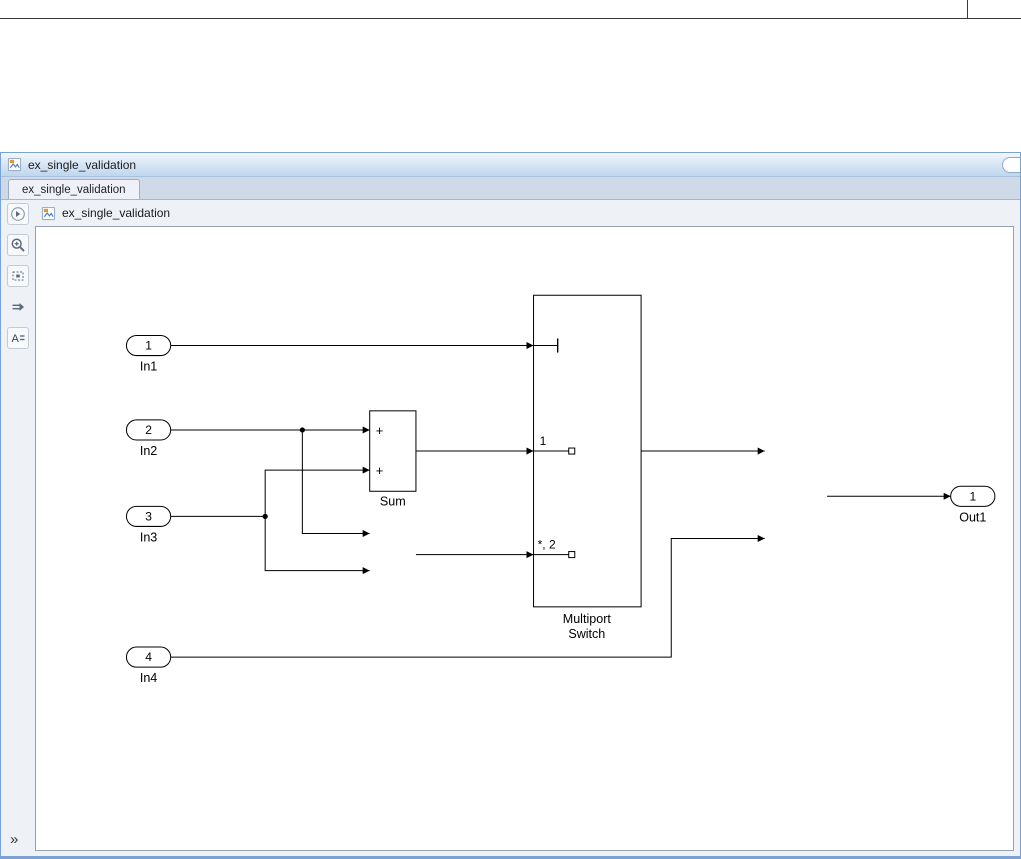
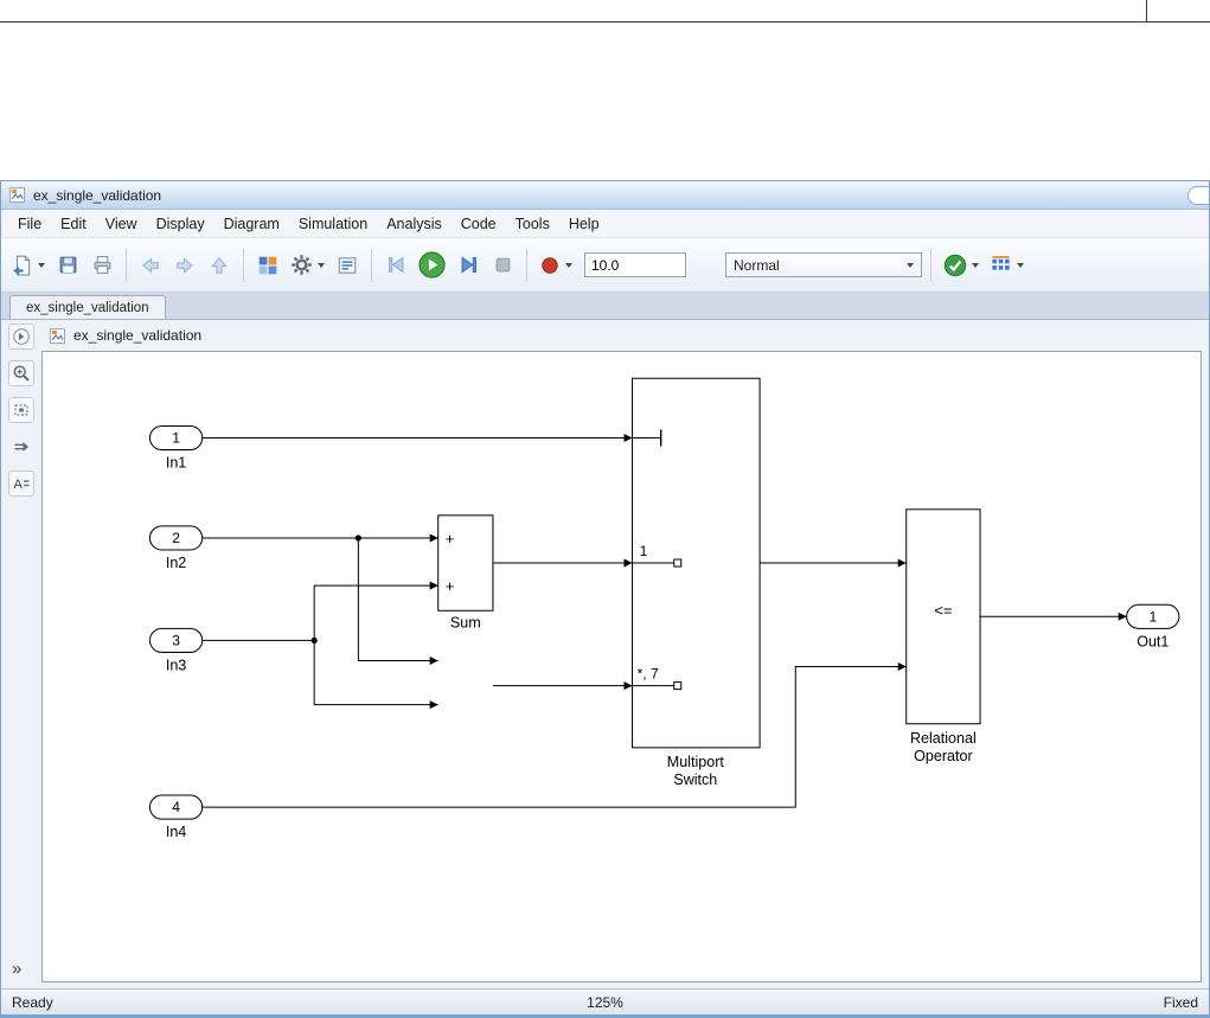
  ex_single_validation
+ File
+ Edit
+ View
+ Display
+ Diagram
+ Simulation
+ Analysis
+ Code
+ Tools
+ Help
+ 10.0
+ Normal
  ex_single_validation
  A
  »
  ex_single_validation
  1
  In1
  2
  In2
  3
  In3
  4
  In4
  +
  +
  Sum
  1
- *, 2
+ *, 7
  Multiport
  Switch
+ <=
+ Relational
+ Operator
  1
  Out1
+ Ready
+ 125%
+ Fixed
